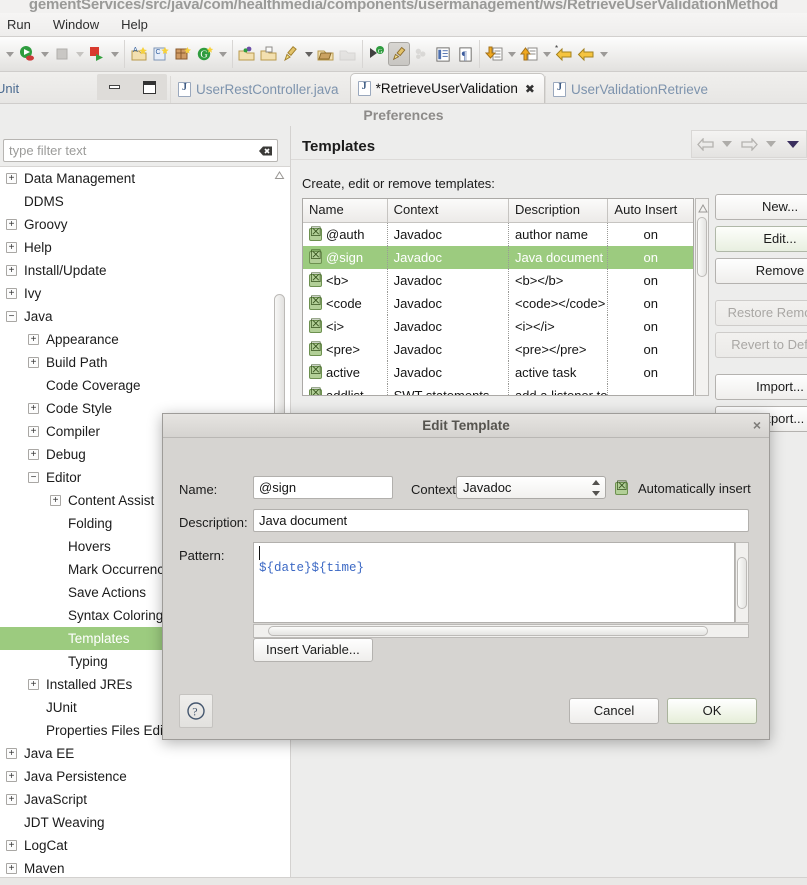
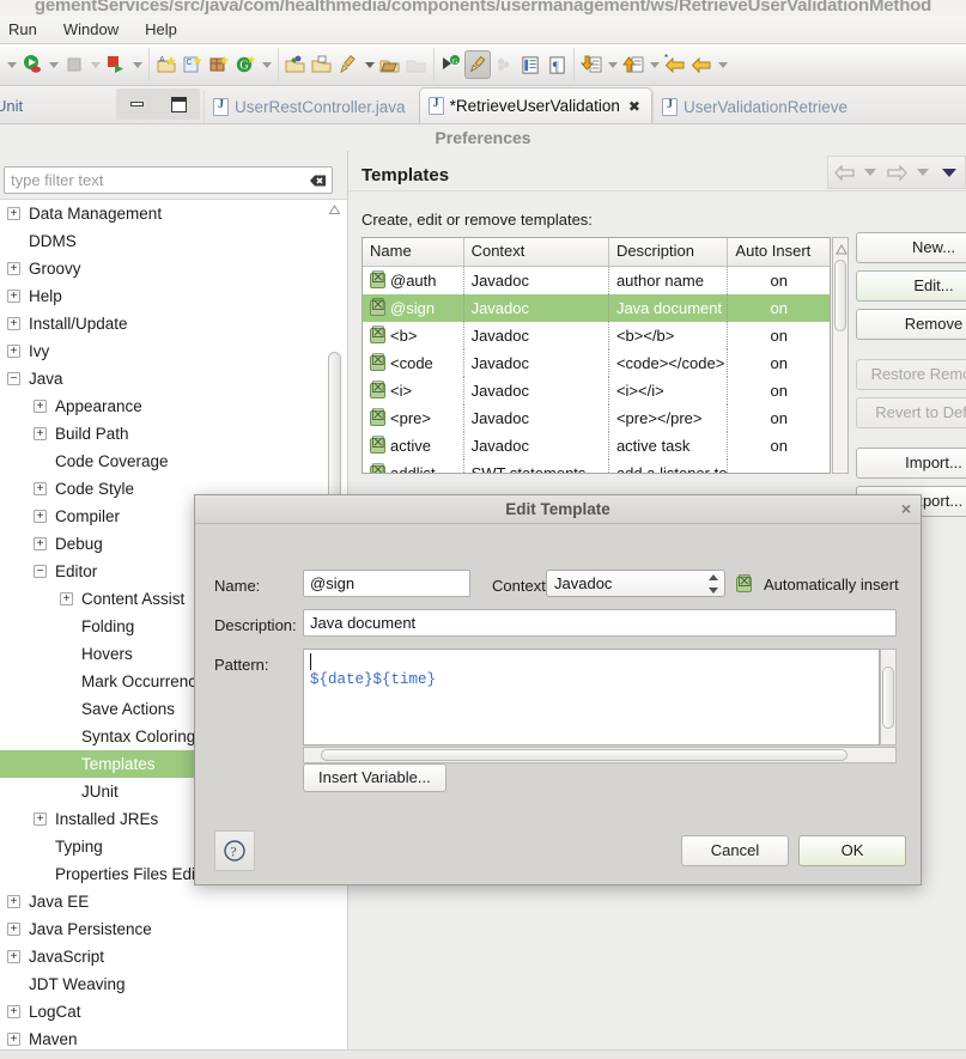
  gementServices/src/java/com/healthmedia/components/usermanagement/ws/RetrieveUserValidationMethod
  Run
  Window
  Help
  G
  ¶
  *
  Unit
  UserRestController.java
  *RetrieveUserValidation
  ✖
  UserValidationRetrieve
  Preferences
  type filter text
  +
  Data Management
  DDMS
  +
  Groovy
  +
  Help
  +
  Install/Update
  +
  Ivy
  −
  Java
  +
  Appearance
  +
  Build Path
  Code Coverage
  +
  Code Style
  +
  Compiler
  +
  Debug
  −
  Editor
  +
  Content Assist
  Folding
  Hovers
  Mark Occurrenc
  Save Actions
  Syntax Coloring
  Templates
- Typing
+ JUnit
  +
  Installed JREs
- JUnit
+ Typing
  Properties Files Ed
  +
  Java EE
  +
  Java Persistence
  +
  JavaScript
  JDT Weaving
  +
  LogCat
  +
  Maven
  Templates
  Create, edit or remove templates:
  Name
  Context
  Description
  Auto Insert
  @auth
  Javadoc
  author name
  on
  @sign
  Javadoc
  Java document
  on
  <b>
  Javadoc
  <b></b>
  on
  <code
  Javadoc
  <code></code>
  on
  <i>
  Javadoc
  <i></i>
  on
  <pre>
  Javadoc
  <pre></pre>
  on
  active
  Javadoc
  active task
  on
  New...
  Edit...
  Remove
  Restore Rem
  Revert to Def
  Import...
  port...
  Edit Template
  ×
  Name:
  @sign
  Context
  Javadoc
  Automatically insert
  Description:
  Java document
  Pattern:
  ${date}${time}
  Insert Variable...
  ?
  Cancel
  OK
